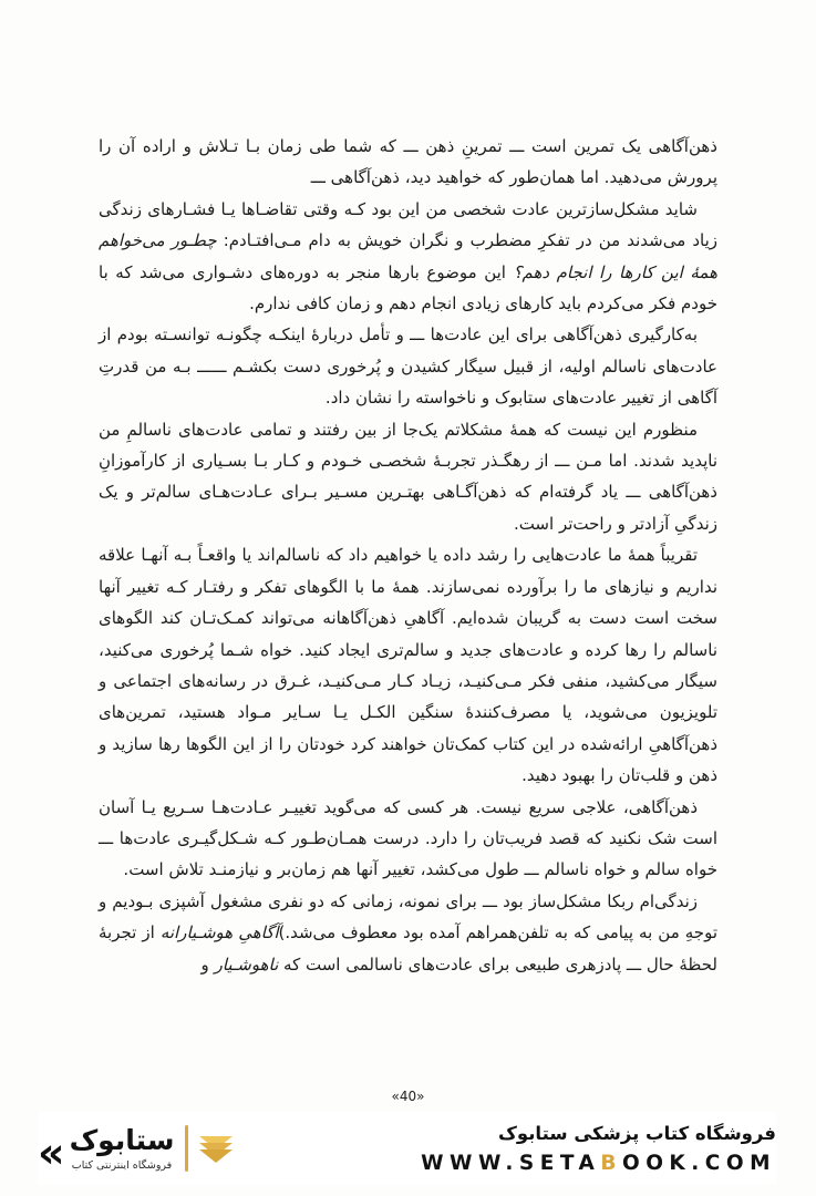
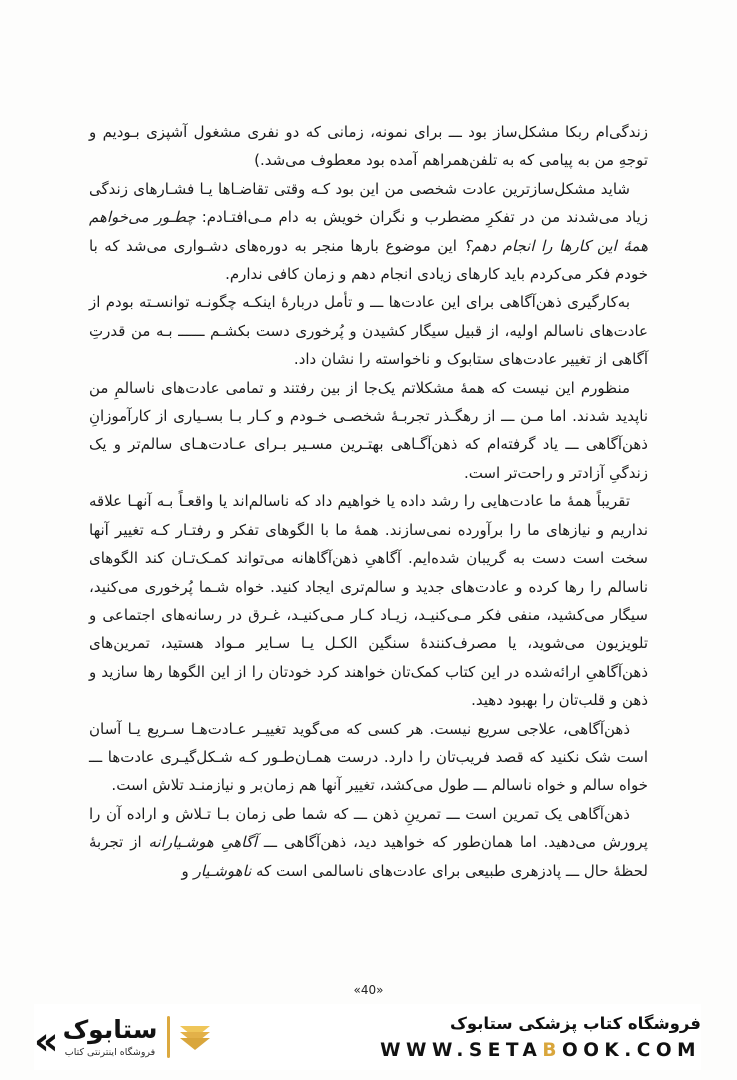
- ذهن‌آگاهی یک تمرین است ـــ تمرینِ ذهن ـــ که شما طی زمان بـا تـلاش و اراده آن را پرورش می‌دهید. اما همان‌طور که خواهید دید، ذهن‌آگاهی ـــ
+ زندگی‌ام ربکا مشکل‌ساز بود ـــ برای نمونه، زمانی که دو نفری مشغول آشپزی بـودیم و توجهِ من به پیامی که به تلفن‌همراهم آمده بود معطوف می‌شد.)
  شاید مشکل‌سازترین عادت شخصی من این بود کـه وقتی تقاضـاها یـا فشـارهای زندگی زیاد می‌شدند من در تفکرِ مضطرب و نگران خویش به دام مـی‌افتـادم: چطـور می‌خواهم همهٔ این کارها را انجام دهم؟ این موضوع بارها منجر به دوره‌های دشـواری می‌شد که با خودم فکر می‌کردم باید کارهای زیادی انجام دهم و زمان کافی ندارم.
  به‌کارگیری ذهن‌آگاهی برای این عادت‌ها ـــ و تأمل دربارهٔ اینکـه چگونـه توانسـته بودم از عادت‌های ناسالم اولیه، از قبیل سیگار کشیدن و پُرخوری دست بکشـم ــــــ بـه من قدرتِ آگاهی از تغییر عادت‌های ستابوک و ناخواسته را نشان داد.
  منظورم این نیست که همهٔ مشکلاتم یک‌جا از بین رفتند و تمامی عادت‌های ناسالمِ من ناپدید شدند. اما مـن ـــ از رهگـذر تجربـهٔ شخصـی خـودم و کـار بـا بسـیاری از کارآموزانِ ذهن‌آگاهی ـــ یاد گرفته‌ام که ذهن‌آگـاهی بهتـرین مسـیر بـرای عـادت‌هـای سالم‌تر و یک زندگیِ آزادتر و راحت‌تر است.
  تقریباً همهٔ ما عادت‌هایی را رشد داده یا خواهیم داد که ناسالم‌اند یا واقعـاً بـه آنهـا علاقه نداریم و نیازهای ما را برآورده نمی‌سازند. همهٔ ما با الگوهای تفکر و رفتـار کـه تغییر آنها سخت است دست به گریبان شده‌ایم. آگاهیِ ذهن‌آگاهانه می‌تواند کمـک‌تـان کند الگوهای ناسالم را رها کرده و عادت‌های جدید و سالم‌تری ایجاد کنید. خواه شـما پُرخوری می‌کنید، سیگار می‌کشید، منفی فکر مـی‌کنیـد، زیـاد کـار مـیکنیـد، غـرق در رسانه‌های اجتماعی و تلویزیون می‌شوید، یا مصرف‌کنندهٔ سنگین الکـل یـا سـایر مـواد هستید، تمرین‌های ذهن‌آگاهیِ ارائه‌شده در این کتاب کمک‌تان خواهند کرد خودتان را از این الگوها رها سازید و ذهن و قلب‌تان را بهبود دهید.
  ذهن‌آگاهی، علاجی سریع نیست. هر کسی که می‌گوید تغییـر عـادت‌هـا سـریع یـا آسان است شک نکنید که قصد فریب‌تان را دارد. درست همـان‌طـور کـه شـکل‌گیـری عادت‌ها ـــ خواه سالم و خواه ناسالم ـــ طول می‌کشد، تغییر آنها هم زمان‌بر و نیازمنـد تلاش است.
- زندگی‌ام ربکا مشکل‌ساز بود ـــ برای نمونه، زمانی که دو نفری مشغول آشپزی بـودیم و توجهِ من به پیامی که به تلفن‌همراهم آمده بود معطوف می‌شد.)آگاهیِ هوشـیارانه از تجربهٔ لحظهٔ حال ـــ پادزهری طبیعی برای عادت‌های ناسالمی است که ناهوشـیار و
+ ذهن‌آگاهی یک تمرین است ـــ تمرینِ ذهن ـــ که شما طی زمان بـا تـلاش و اراده آن را پرورش می‌دهید. اما همان‌طور که خواهید دید، ذهن‌آگاهی ـــ آگاهیِ هوشـیارانه از تجربهٔ لحظهٔ حال ـــ پادزهری طبیعی برای عادت‌های ناسالمی است که ناهوشـیار و
  «40»
  «
  ستابوک
  فروشگاه اینترنتی کتاب
  فروشگاه کتاب پزشکی ستابوک
  WWW.SETABOOK.COM
